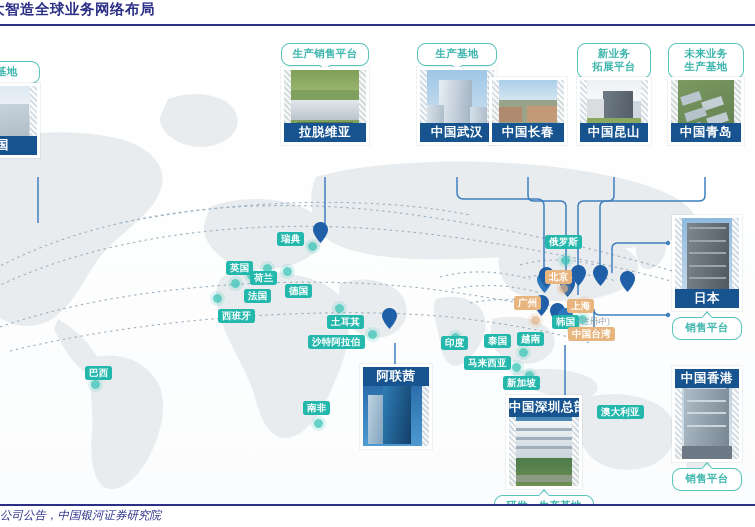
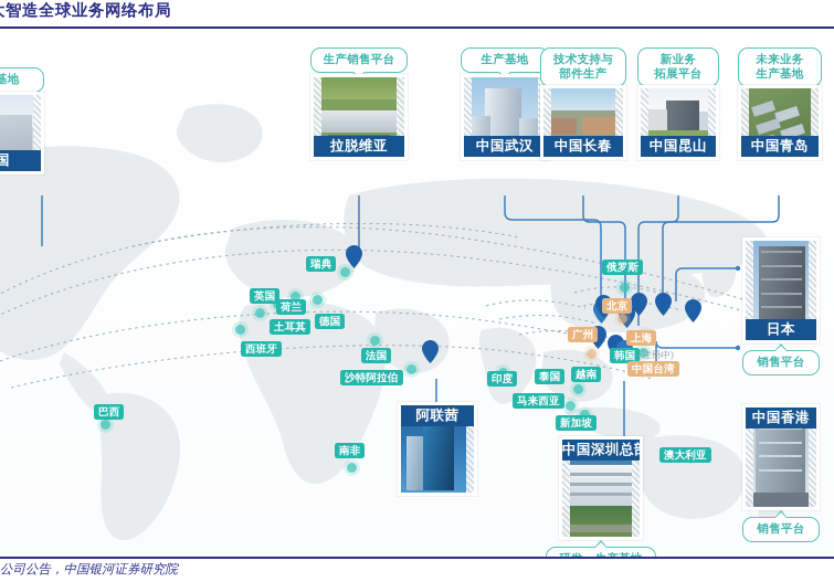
  智造全球业务网络布局
  生产销售平台
  拉脱维亚
  生产基地
  中国武汉
+ 技术支持与
+ 部件生产
  中国长春
  新业务
  拓展平台
  中国昆山
  未来业务
  生产基地
  中国青岛
  阿联茜
  中国深圳总
  日本
  销售平台
  中国香港
  销售平台
  瑞典
  英国
  荷兰
- 法国
+ 土耳其
  德国
  西班牙
- 土耳其
+ 法国
  沙特阿拉伯
  巴西
  南非
  印度
  泰国
  越南
  马来西亚
  新加坡
  俄罗斯
  韩国
  澳大利亚
  北京
  上海
  广州
  中国台湾
  (注册中)
  公司公告，中国银河证券研究院
